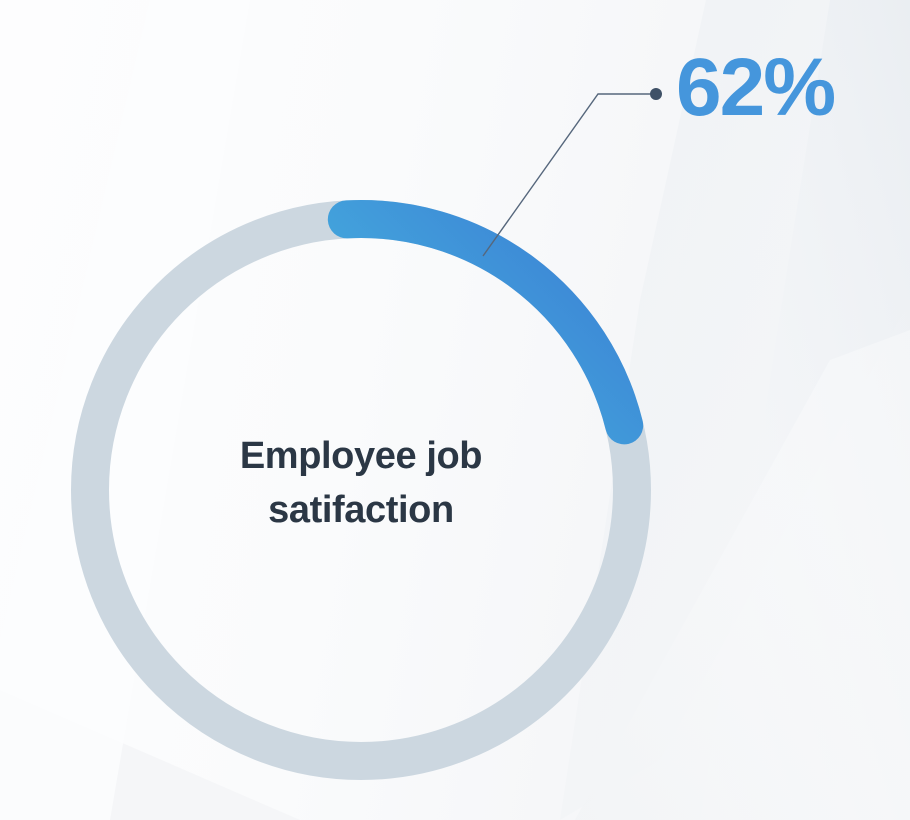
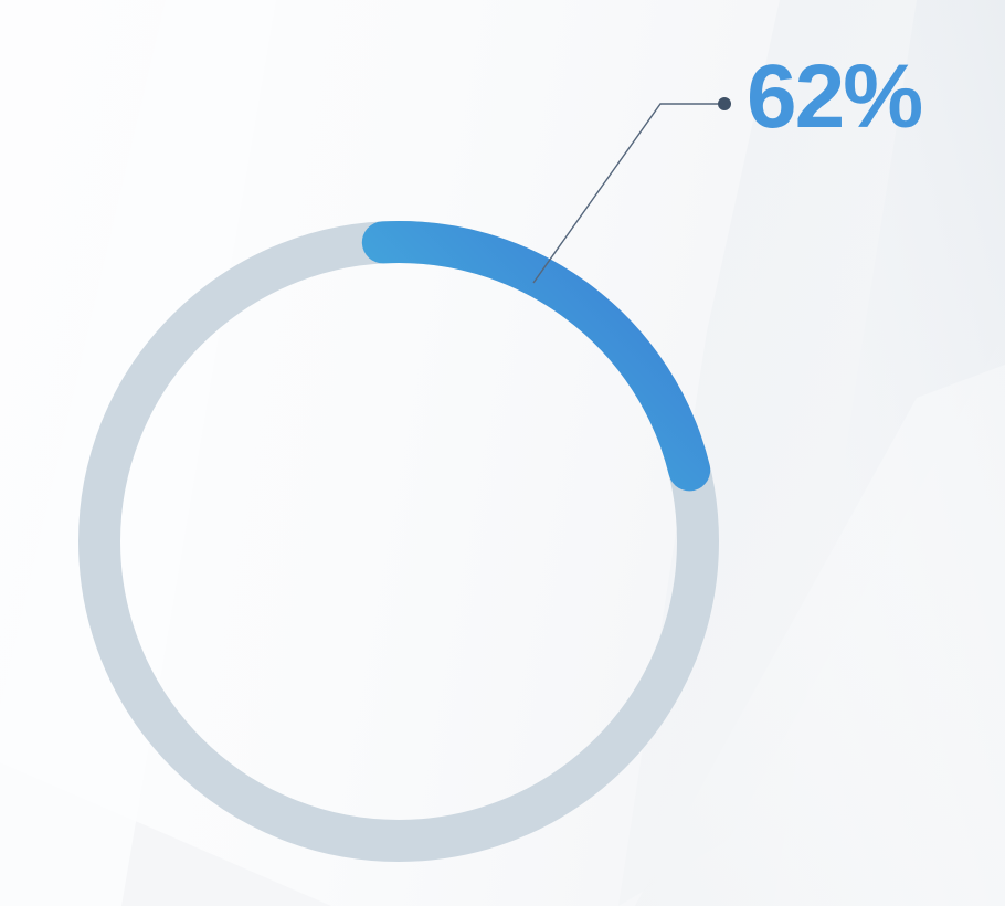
- Employee job
- satifaction
  62%
